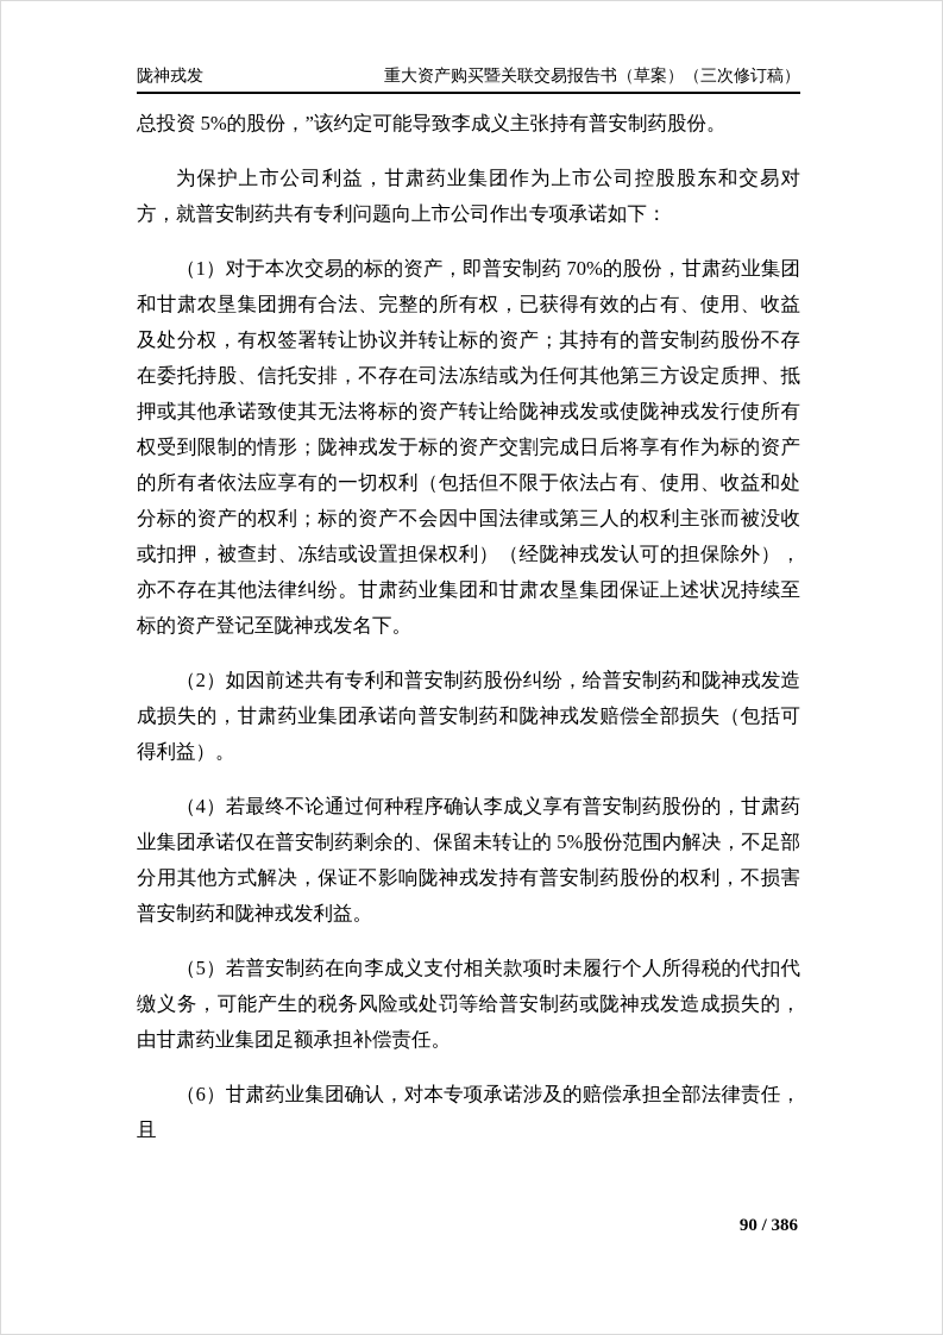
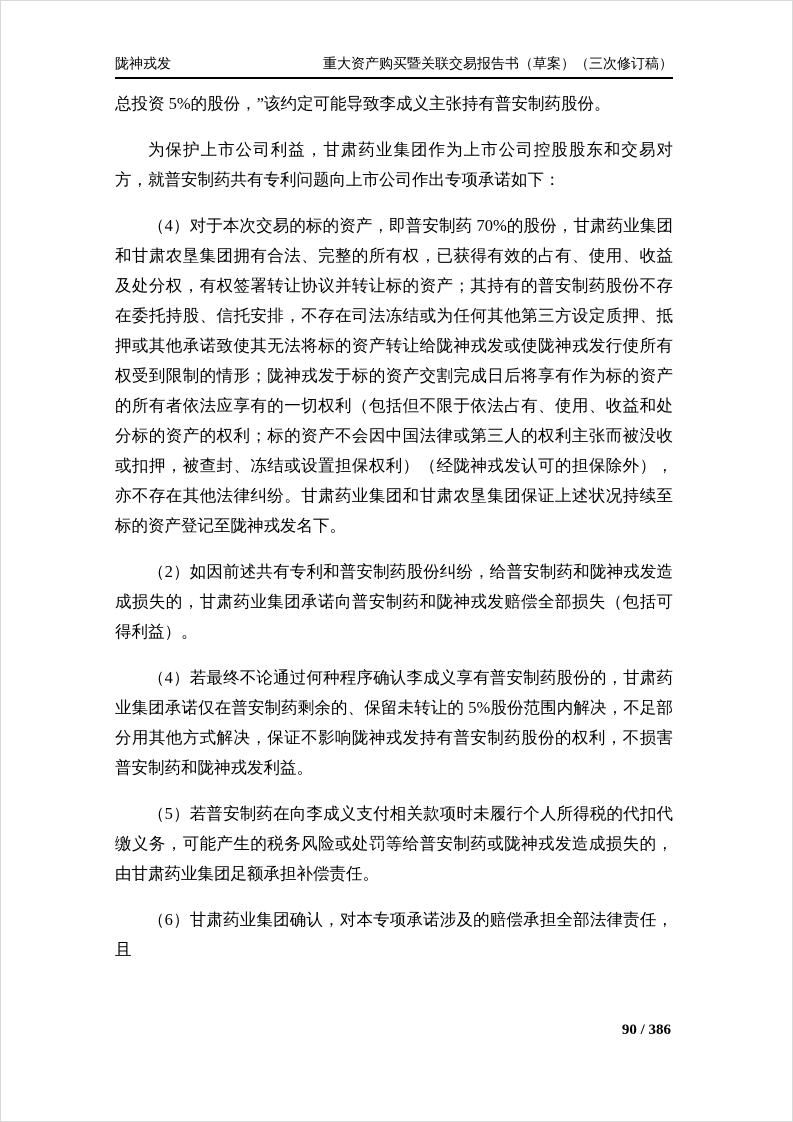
  陇神戎发
  重大资产购买暨关联交易报告书（草案）（三次修订稿）
  总投资 5%的股份，”该约定可能导致李成义主张持有普安制药股份。
  为保护上市公司利益，甘肃药业集团作为上市公司控股股东和交易对方，就普安制药共有专利问题向上市公司作出专项承诺如下：
- （1）对于本次交易的标的资产，即普安制药 70%的股份，甘肃药业集团和甘肃农垦集团拥有合法、完整的所有权，已获得有效的占有、使用、收益及处分权，有权签署转让协议并转让标的资产；其持有的普安制药股份不存在委托持股、信托安排，不存在司法冻结或为任何其他第三方设定质押、抵押或其他承诺致使其无法将标的资产转让给陇神戎发或使陇神戎发行使所有权受到限制的情形；陇神戎发于标的资产交割完成日后将享有作为标的资产的所有者依法应享有的一切权利（包括但不限于依法占有、使用、收益和处分标的资产的权利；标的资产不会因中国法律或第三人的权利主张而被没收或扣押，被查封、冻结或设置担保权利）（经陇神戎发认可的担保除外），亦不存在其他法律纠纷。甘肃药业集团和甘肃农垦集团保证上述状况持续至标的资产登记至陇神戎发名下。
+ （4）对于本次交易的标的资产，即普安制药 70%的股份，甘肃药业集团和甘肃农垦集团拥有合法、完整的所有权，已获得有效的占有、使用、收益及处分权，有权签署转让协议并转让标的资产；其持有的普安制药股份不存在委托持股、信托安排，不存在司法冻结或为任何其他第三方设定质押、抵押或其他承诺致使其无法将标的资产转让给陇神戎发或使陇神戎发行使所有权受到限制的情形；陇神戎发于标的资产交割完成日后将享有作为标的资产的所有者依法应享有的一切权利（包括但不限于依法占有、使用、收益和处分标的资产的权利；标的资产不会因中国法律或第三人的权利主张而被没收或扣押，被查封、冻结或设置担保权利）（经陇神戎发认可的担保除外），亦不存在其他法律纠纷。甘肃药业集团和甘肃农垦集团保证上述状况持续至标的资产登记至陇神戎发名下。
  （2）如因前述共有专利和普安制药股份纠纷，给普安制药和陇神戎发造成损失的，甘肃药业集团承诺向普安制药和陇神戎发赔偿全部损失（包括可得利益）。
  （4）若最终不论通过何种程序确认李成义享有普安制药股份的，甘肃药业集团承诺仅在普安制药剩余的、保留未转让的 5%股份范围内解决，不足部分用其他方式解决，保证不影响陇神戎发持有普安制药股份的权利，不损害普安制药和陇神戎发利益。
  （5）若普安制药在向李成义支付相关款项时未履行个人所得税的代扣代缴义务，可能产生的税务风险或处罚等给普安制药或陇神戎发造成损失的，由甘肃药业集团足额承担补偿责任。
  （6）甘肃药业集团确认，对本专项承诺涉及的赔偿承担全部法律责任，且
  90 / 386
